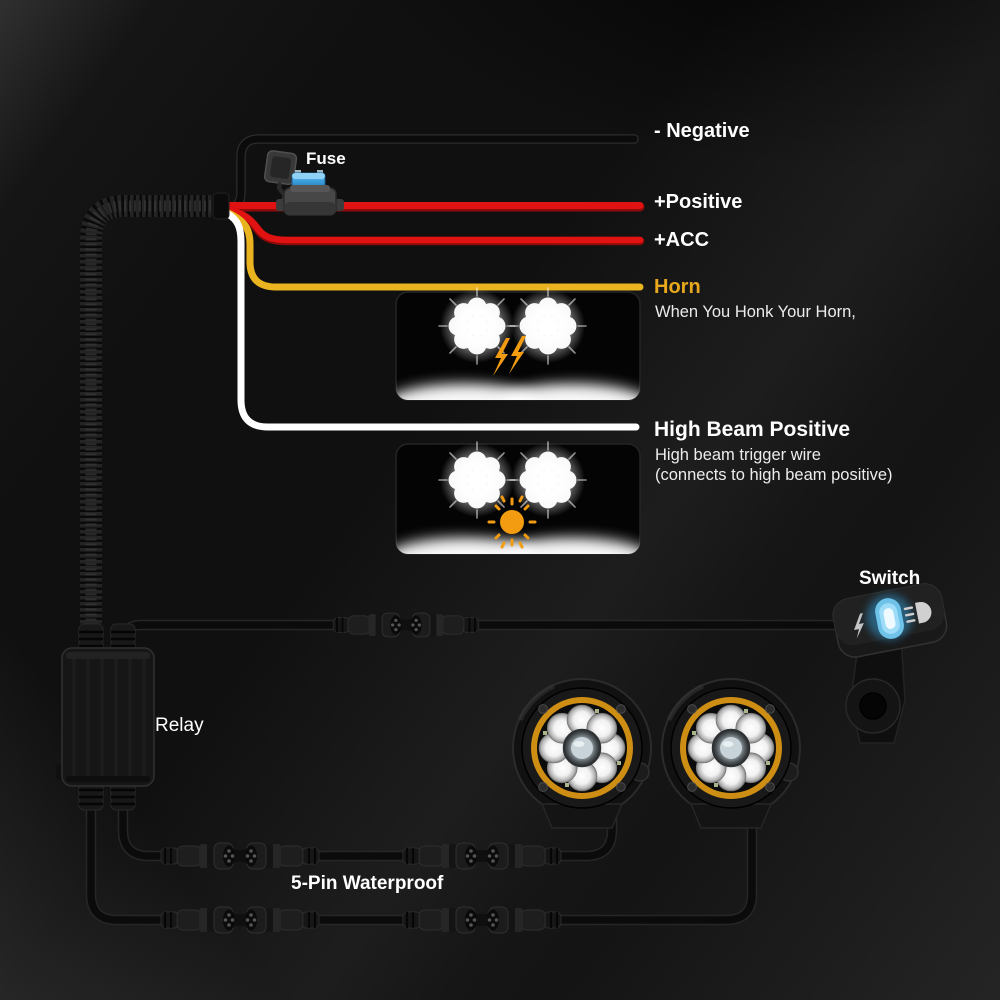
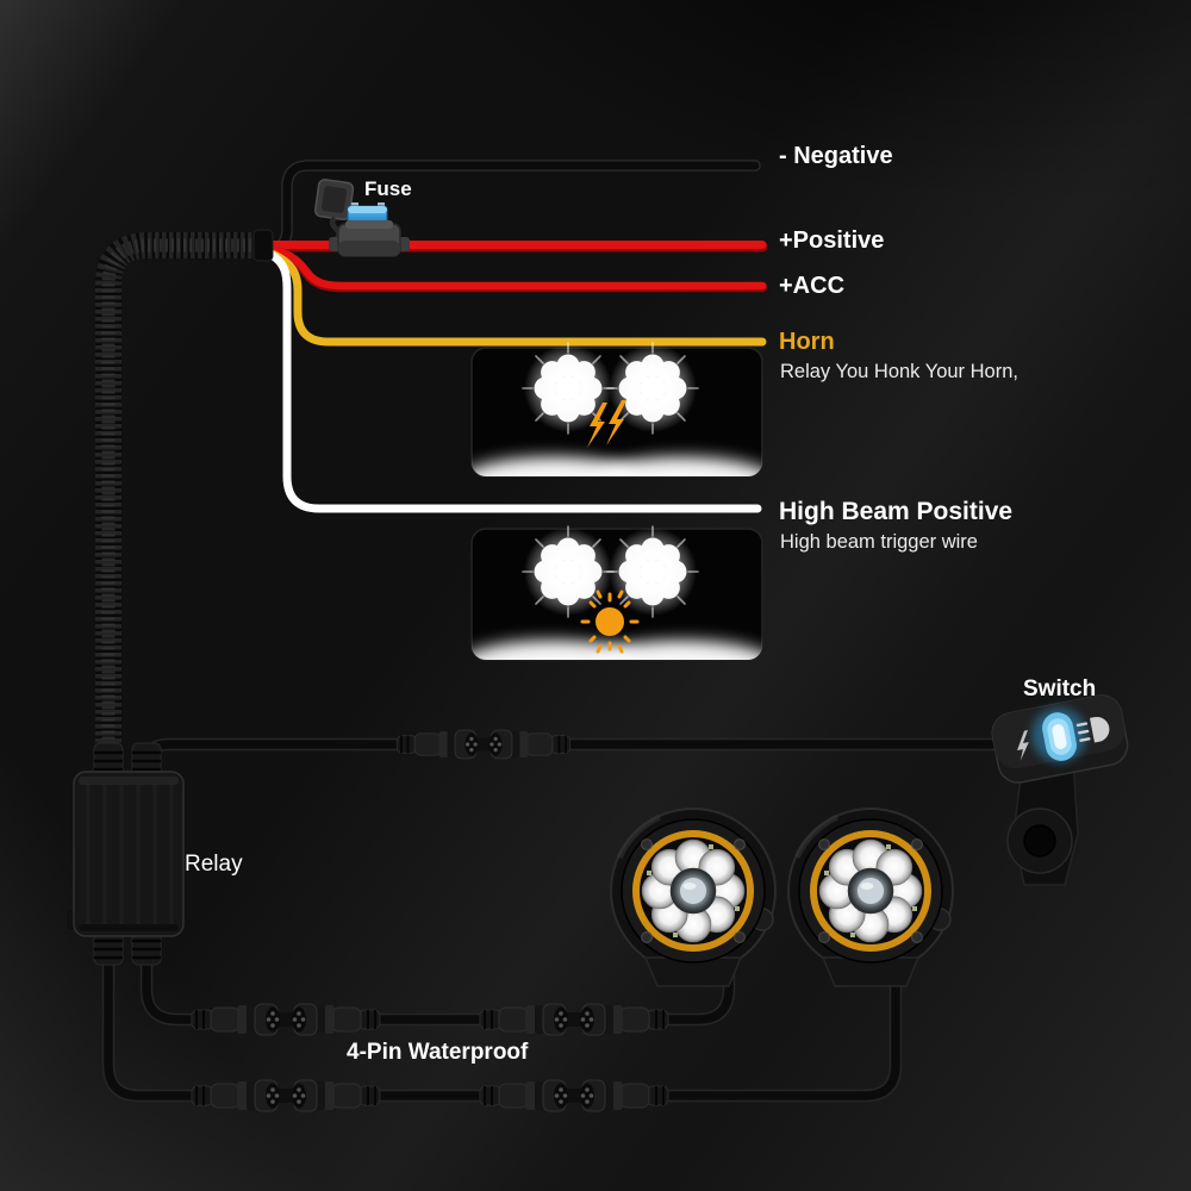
  - Negative
  +Positive
  +ACC
  Horn
- When You Honk Your Horn,
+ Relay You Honk Your Horn,
  High Beam Positive
  High beam trigger wire
- (connects to high beam positive)
  Fuse
  Switch
  Relay
- 5-Pin Waterproof
+ 4-Pin Waterproof
